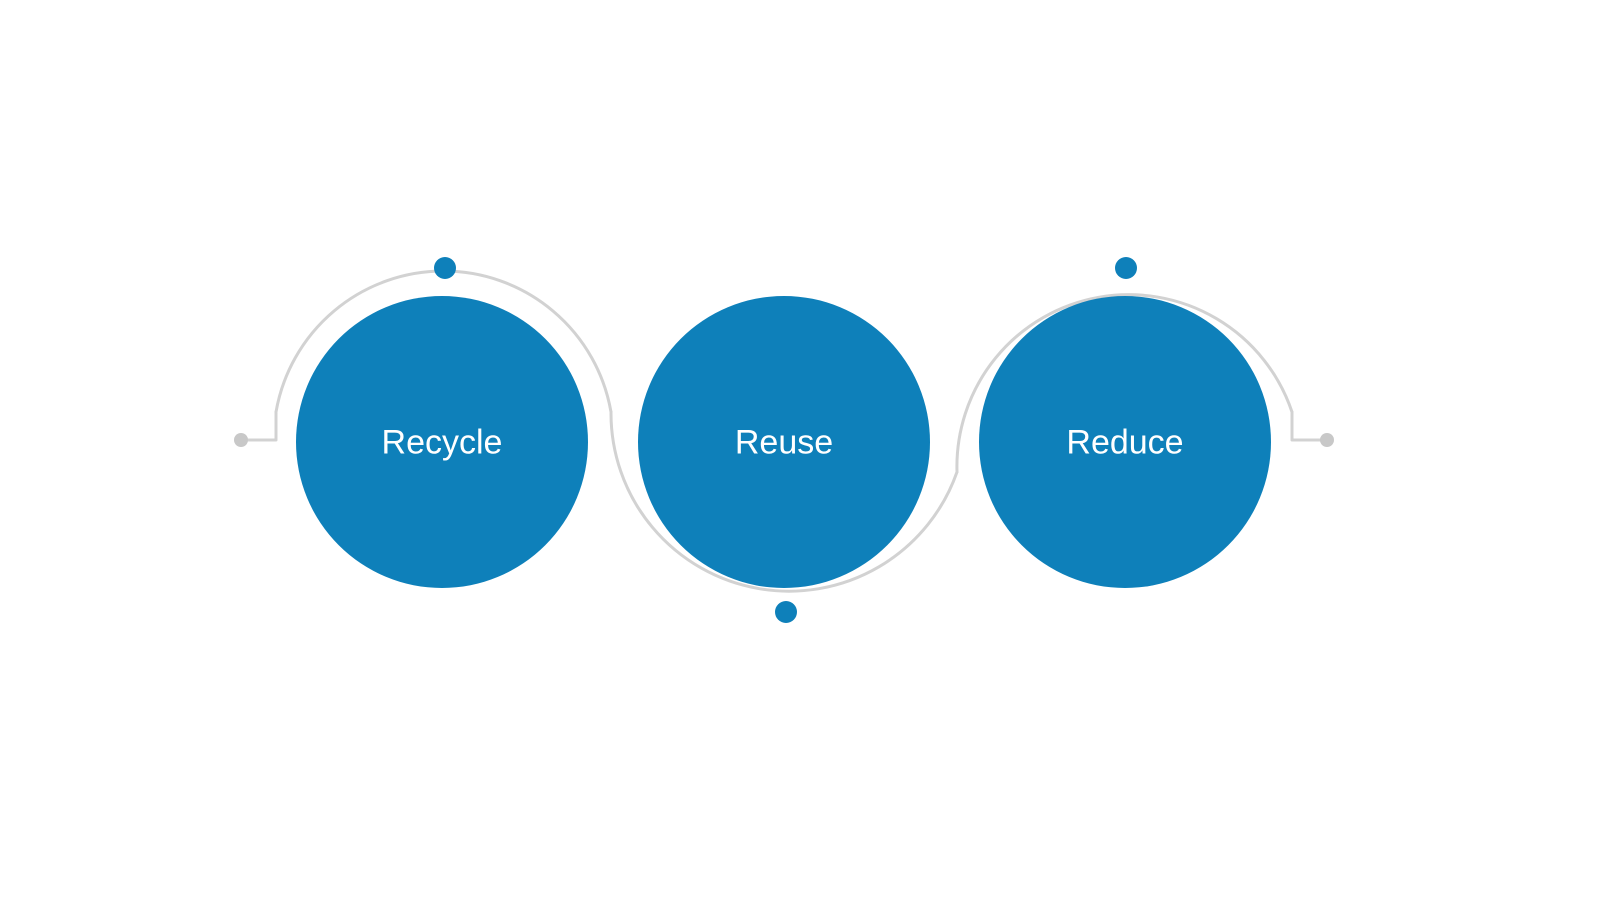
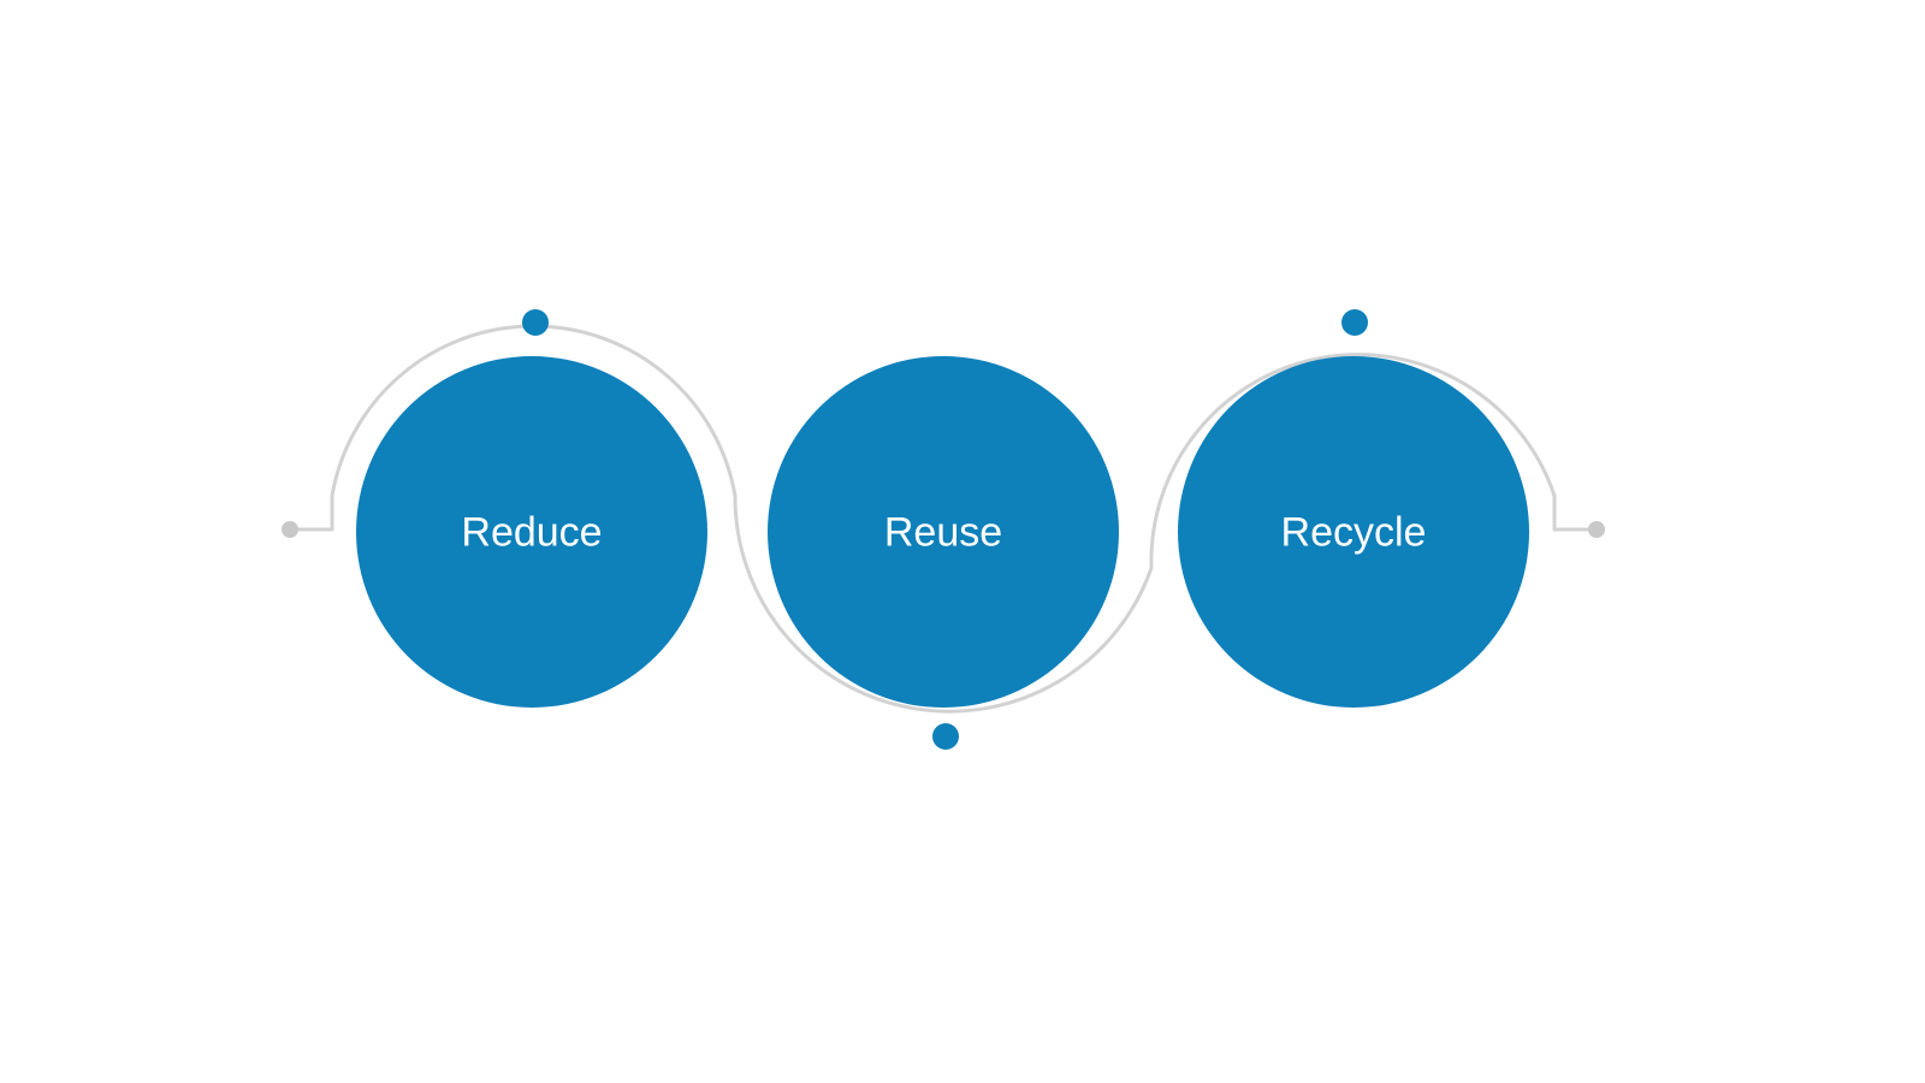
- Recycle
+ Reduce
  Reuse
- Reduce
+ Recycle
